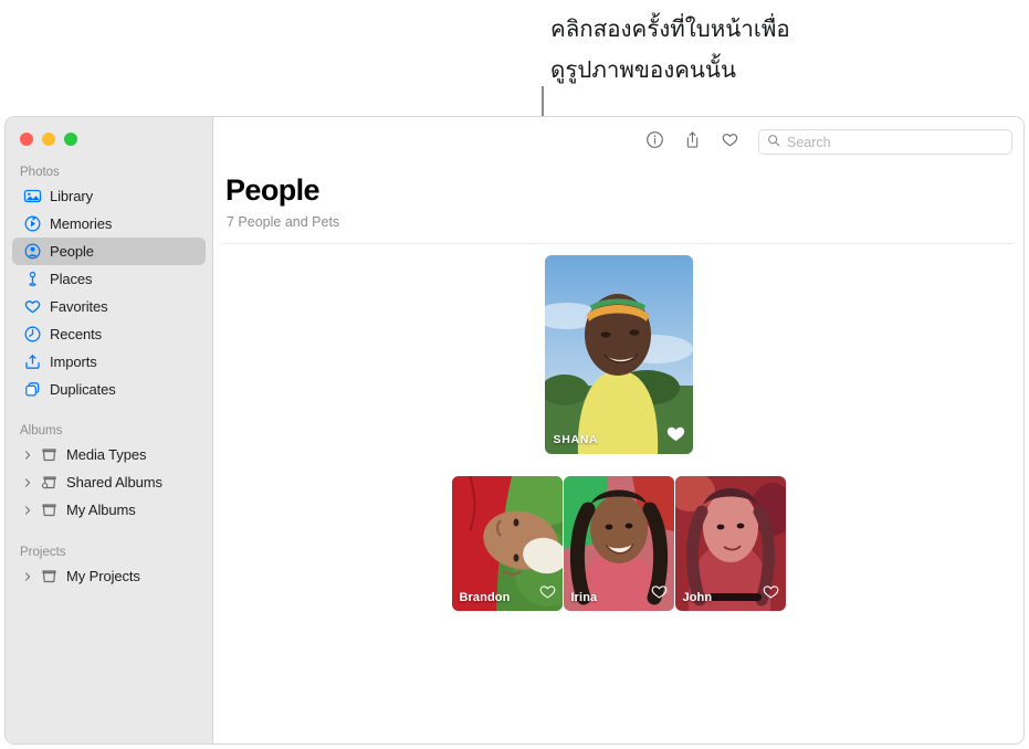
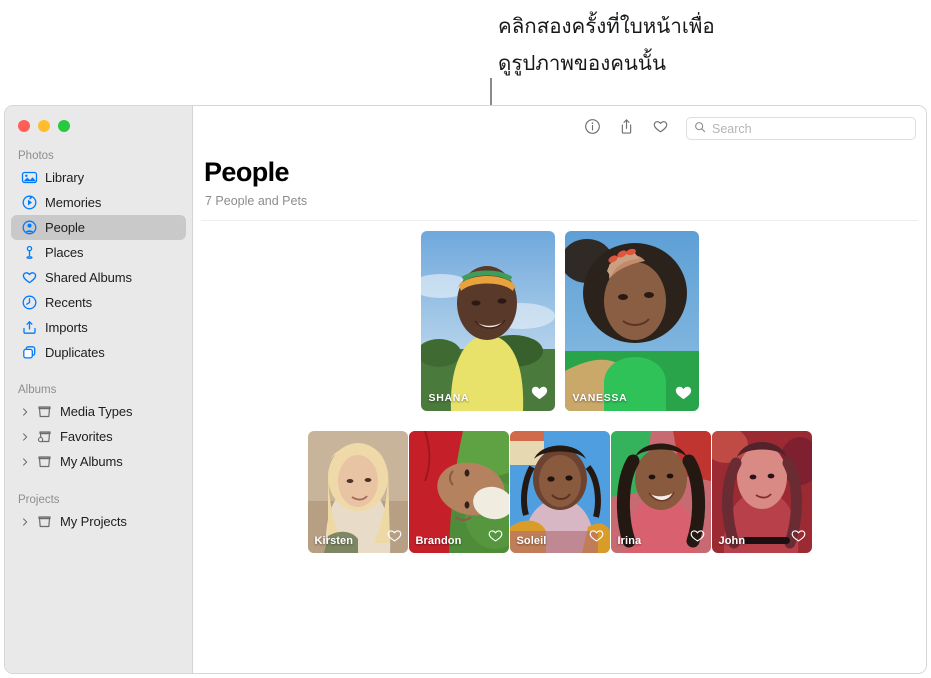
  คลิกสองครั้งที่ใบหน้าเพื่อ
  ดูรูปภาพของคนนั้น
  Photos
  Library
  Memories
  People
  Places
- Favorites
+ Shared Albums
  Recents
  Imports
  Duplicates
  Albums
  Media Types
- Shared Albums
+ Favorites
  My Albums
  Projects
  My Projects
  Search
  People
  7 People and Pets
  SHANA
+ VANESSA
+ Kirsten
  Brandon
+ Soleil
  Irina
  John
